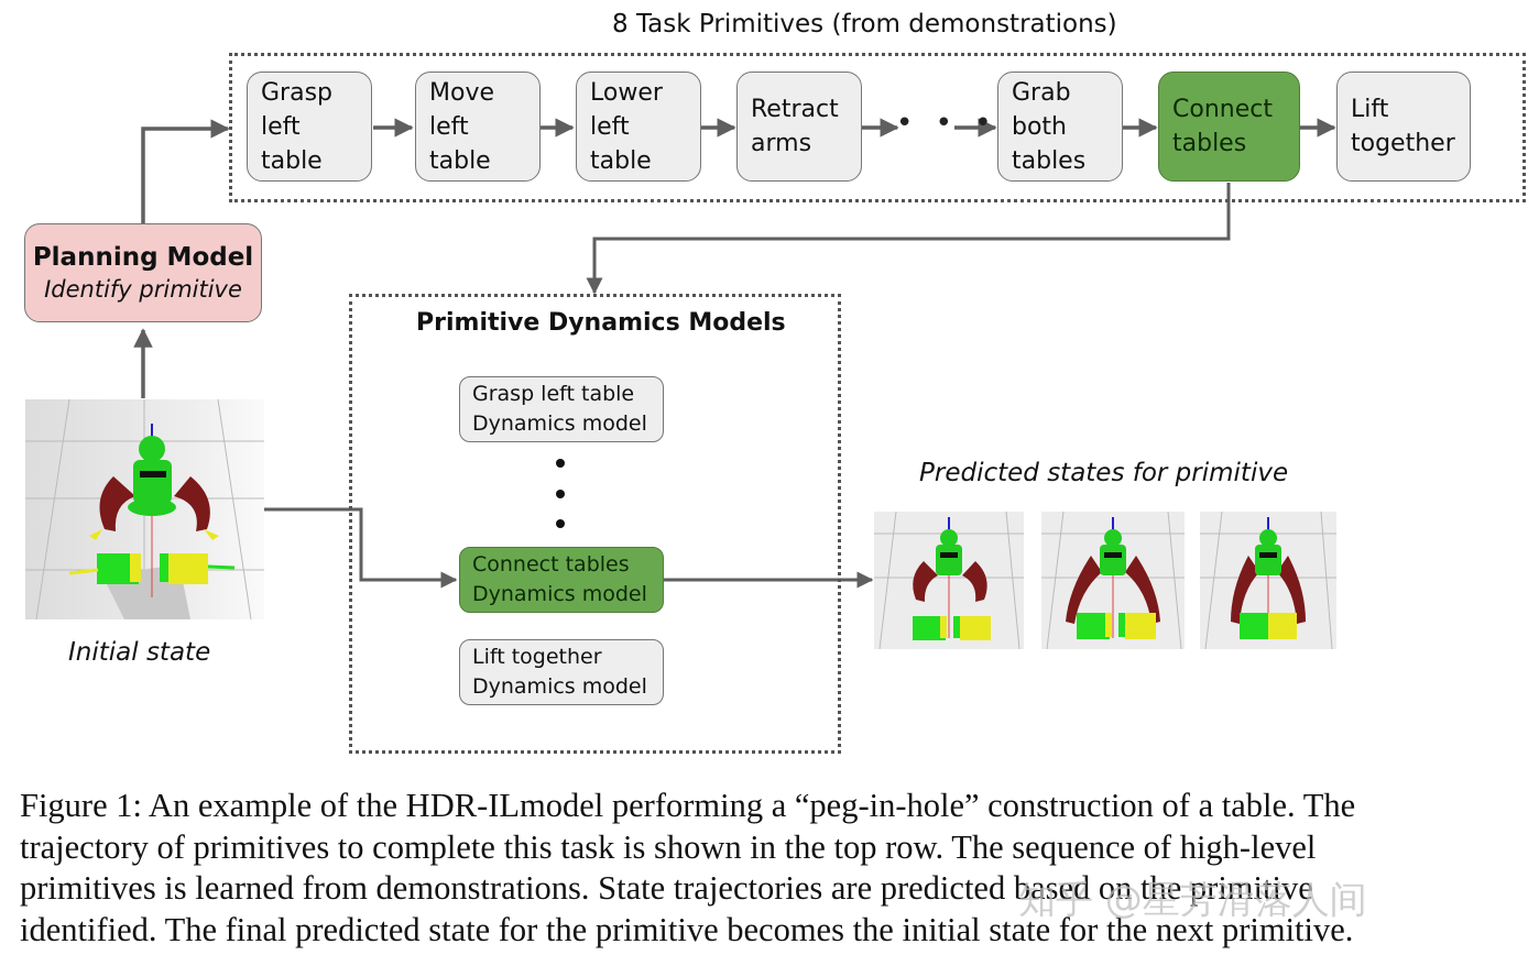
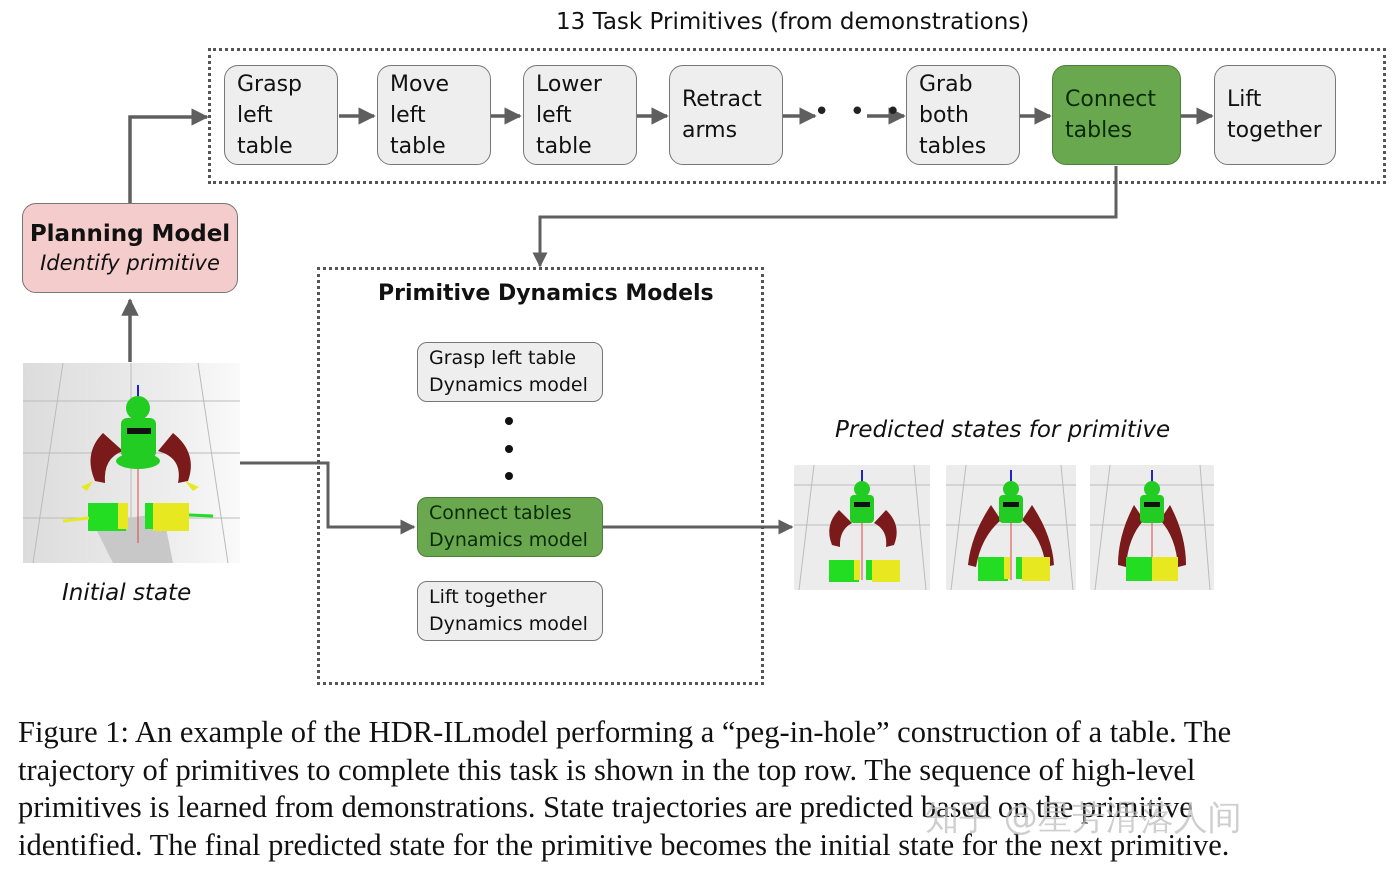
- 8 Task Primitives (from demonstrations)
+ 13 Task Primitives (from demonstrations)
  Grasp
  left
  table
  Move
  left
  table
  Lower
  left
  table
  Retract
  arms
  • • •
  Grab
  both
  tables
  Connect
  tables
  Lift
  together
  Planning Model
  Identify primitive
  Initial state
  Primitive Dynamics Models
  Grasp left table
  Dynamics model
  Connect tables
  Dynamics model
  Lift together
  Dynamics model
  Predicted states for primitive
  Figure 1: An example of the HDR-ILmodel performing a “peg-in-hole” construction of a table. The
  trajectory of primitives to complete this task is shown in the top row. The sequence of high-level
  primitives is learned from demonstrations. State trajectories are predicted based on the primitive
  identified. The final predicted state for the primitive becomes the initial state for the next primitive.
  知乎 @星芳滑落人间
